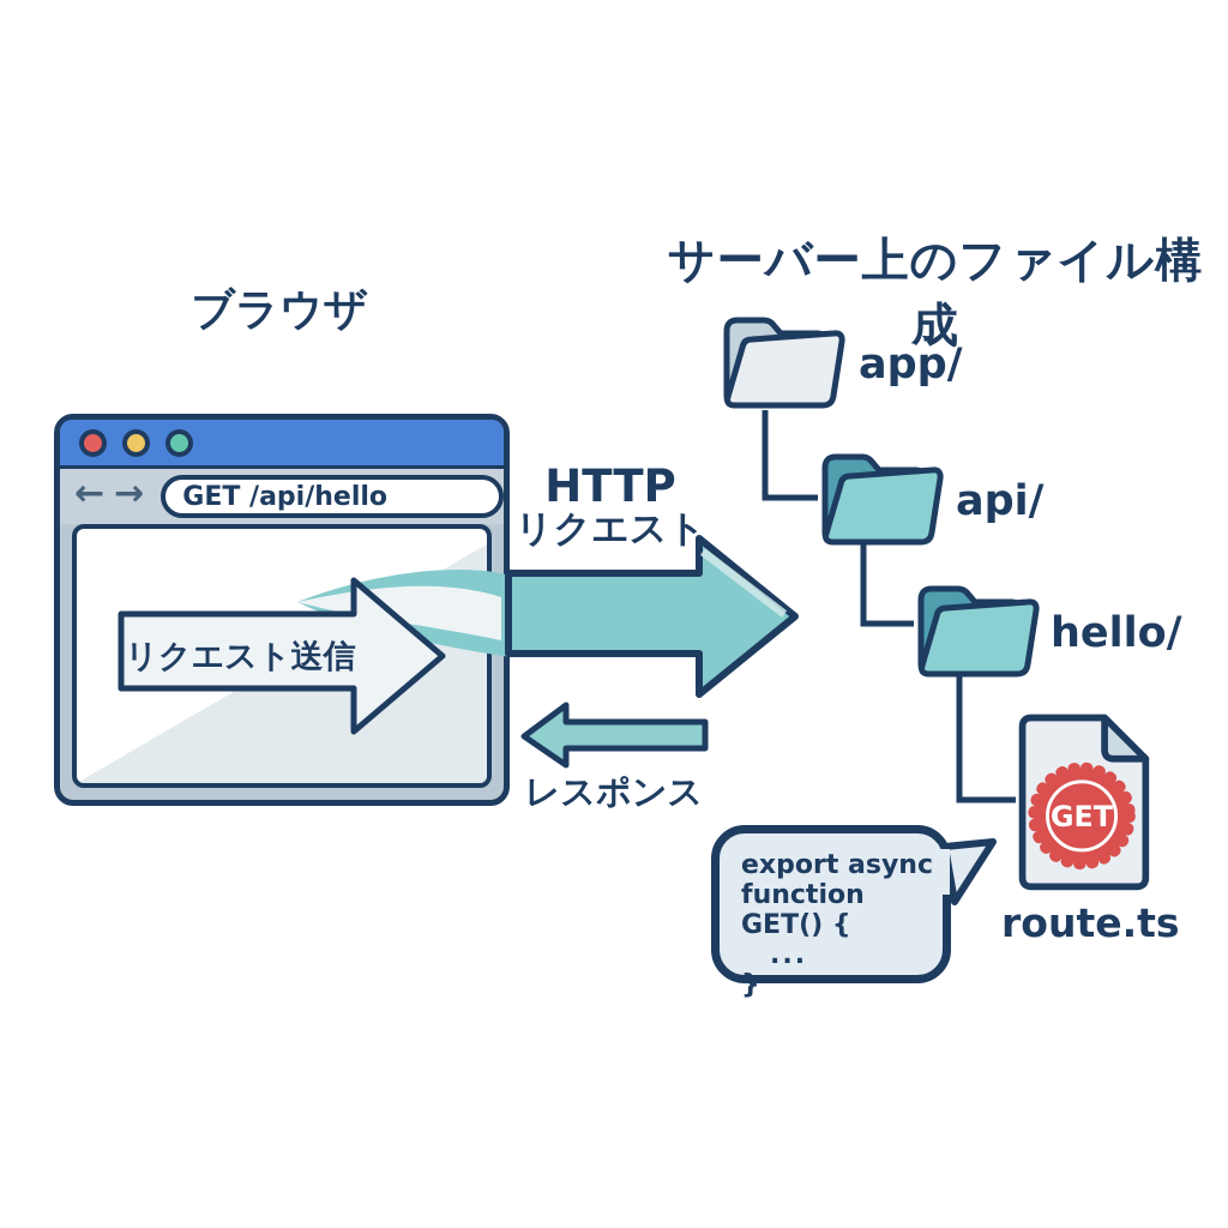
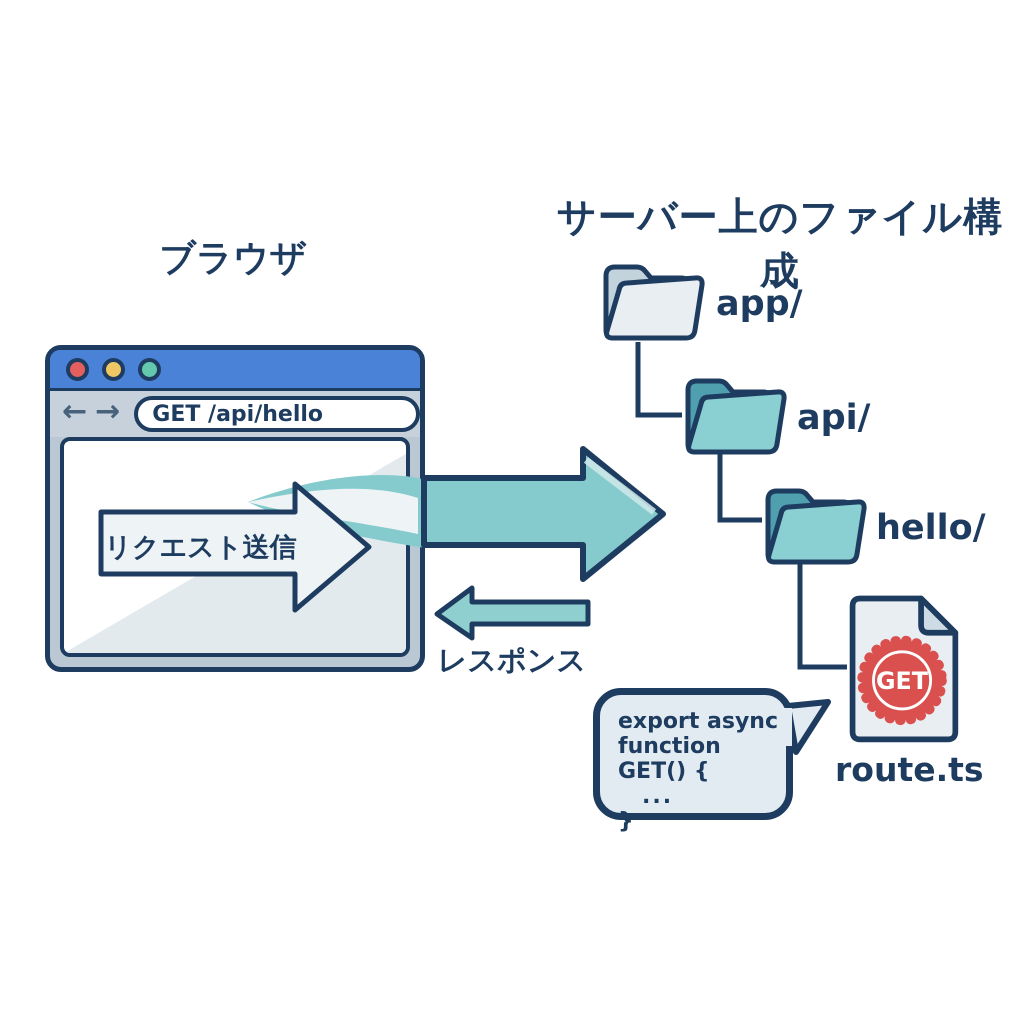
  サーバー上のファイル構成
  ブラウザ
  ←
  →
  GET /api/hello
  リクエスト送信
- HTTP
- リクエスト
  レスポンス
  app/
  api/
  hello/
  GET
  route.ts
  export async
  function GET() {
  ...
  }
